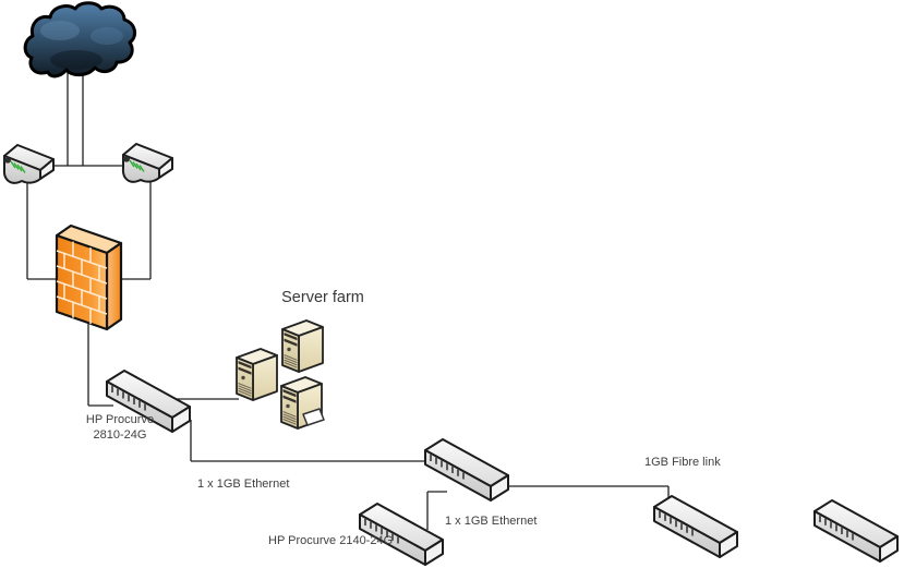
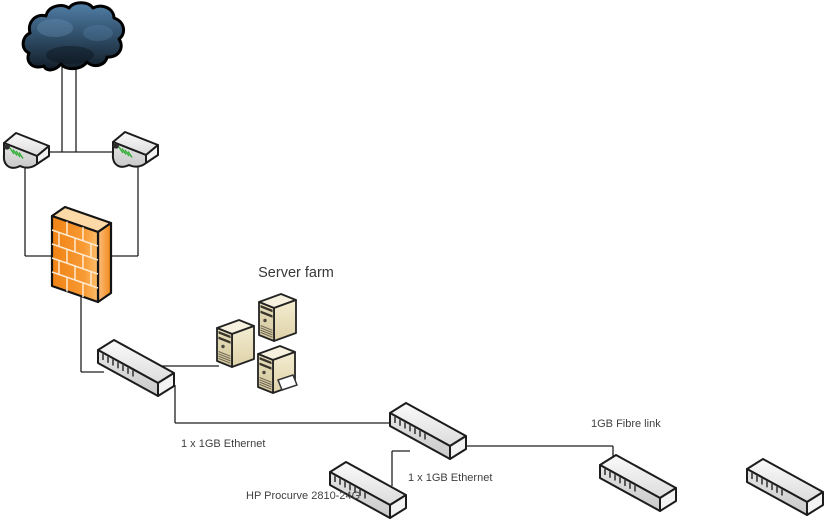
  Server farm
- HP Procurve
- 2810-24G
  1 x 1GB Ethernet
- HP Procurve 2140-24G
+ HP Procurve 2810-24G
  1 x 1GB Ethernet
  1GB Fibre link
